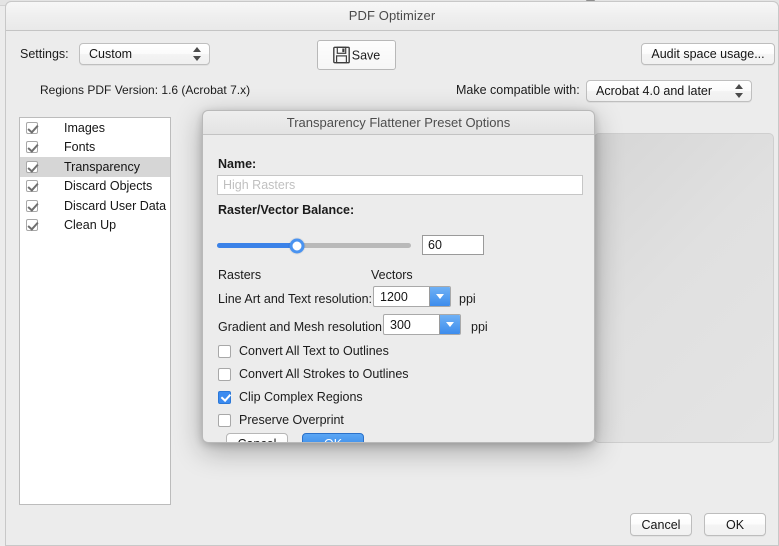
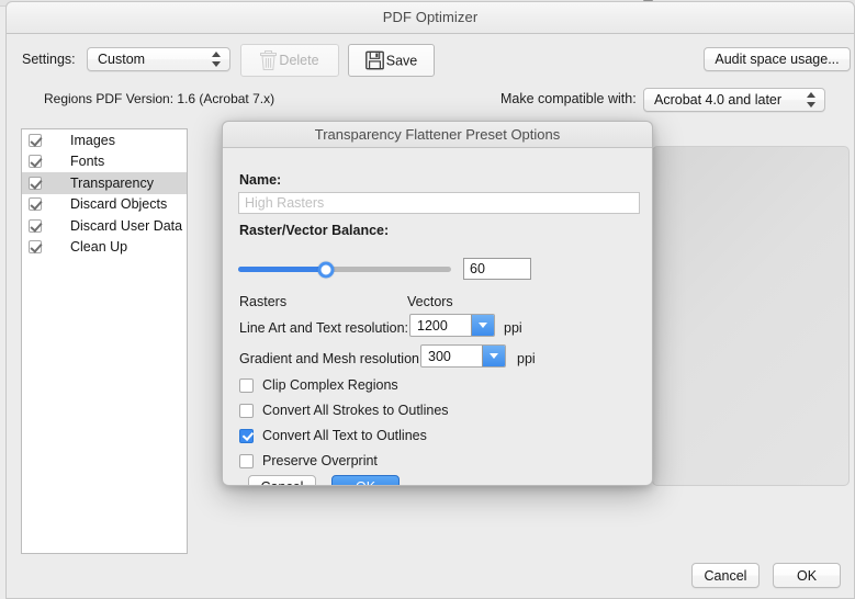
  PDF Optimizer
  Settings:
  Custom
+ Delete
  Save
  Audit space usage...
  Regions PDF Version: 1.6 (Acrobat 7.x)
  Make compatible with:
  Acrobat 4.0 and later
  Images
  Fonts
  Transparency
  Discard Objects
  Discard User Data
  Clean Up
  Cancel
  OK
  Transparency Flattener Preset Options
  Name:
  High Rasters
  Raster/Vector Balance:
  60
  Rasters
  Vectors
  Line Art and Text resolution:
  1200
  ppi
  Gradient and Mesh resolution
  300
  ppi
- Convert All Text to Outlines
+ Clip Complex Regions
  Convert All Strokes to Outlines
- Clip Complex Regions
+ Convert All Text to Outlines
  Preserve Overprint
